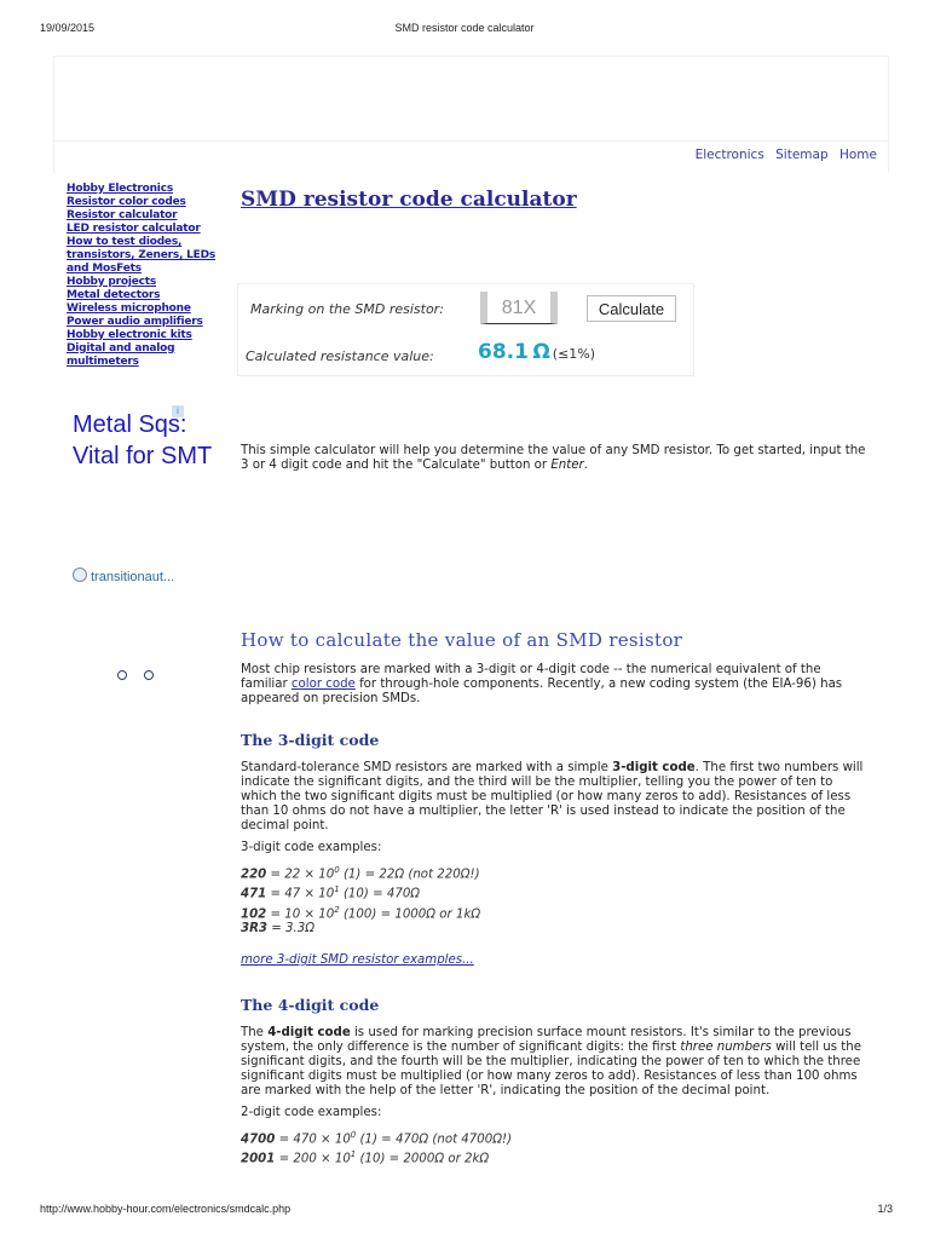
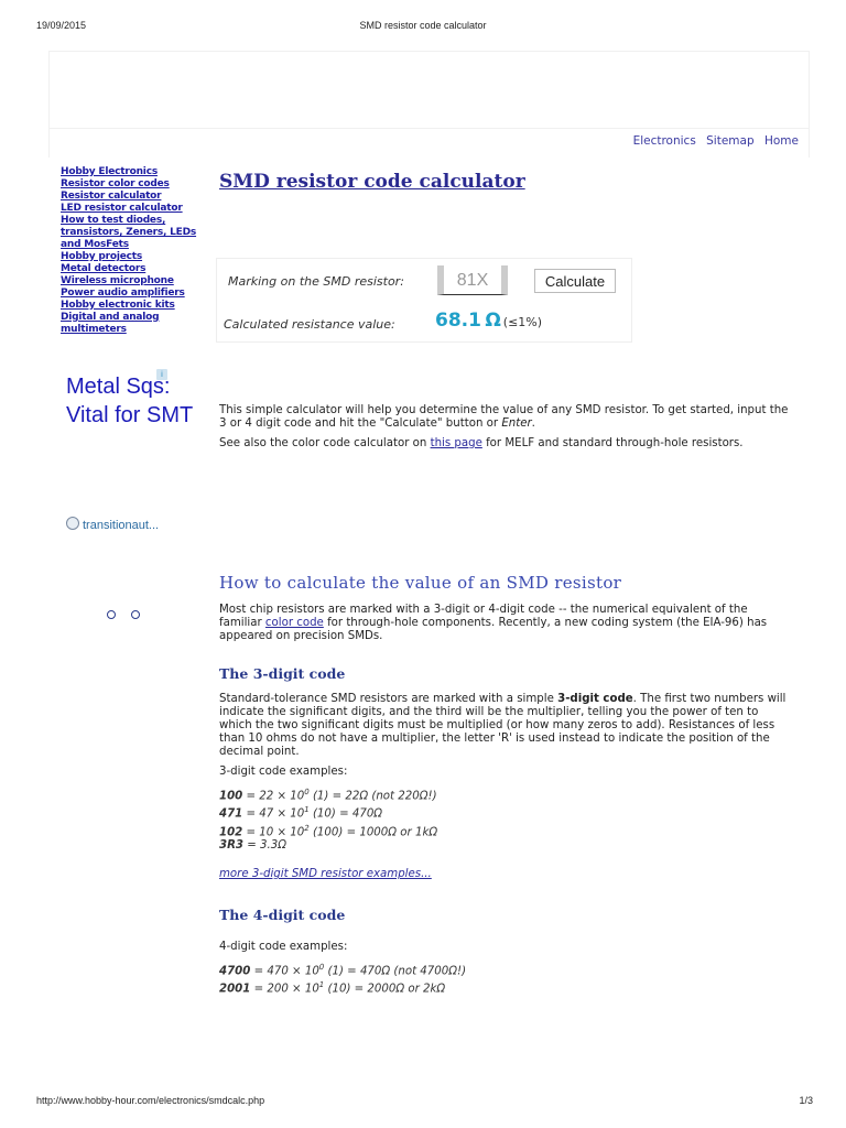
  19/09/2015
  SMD resistor code calculator
  Electronics Sitemap Home
  Hobby Electronics
  Resistor color codes
  Resistor calculator
  LED resistor calculator
  How to test diodes, transistors, Zeners, LEDs and MosFets
  Hobby projects
  Metal detectors
  Wireless microphone
  Power audio amplifiers
  Hobby electronic kits
  Digital and analog multimeters
  Metal Sqs: Vital for SMT
  i
  transitionaut...
  SMD resistor code calculator
  Marking on the SMD resistor:
  81X
  Calculate
  Calculated resistance value:
  68.1 Ω (≤1%)
  This simple calculator will help you determine the value of any SMD resistor. To get started, input the 3 or 4 digit code and hit the "Calculate" button or Enter.
+ See also the color code calculator on this page for MELF and standard through-hole resistors.
  How to calculate the value of an SMD resistor
  Most chip resistors are marked with a 3-digit or 4-digit code -- the numerical equivalent of the familiar color code for through-hole components. Recently, a new coding system (the EIA-96) has appeared on precision SMDs.
  The 3-digit code
  Standard-tolerance SMD resistors are marked with a simple 3-digit code. The first two numbers will indicate the significant digits, and the third will be the multiplier, telling you the power of ten to which the two significant digits must be multiplied (or how many zeros to add). Resistances of less than 10 ohms do not have a multiplier, the letter 'R' is used instead to indicate the position of the decimal point.
  3-digit code examples:
- 220 = 22 × 100 (1) = 22Ω (not 220Ω!)
+ 100 = 22 × 100 (1) = 22Ω (not 220Ω!)
  471 = 47 × 101 (10) = 470Ω
  102 = 10 × 102 (100) = 1000Ω or 1kΩ
  3R3 = 3.3Ω
  more 3-digit SMD resistor examples...
  The 4-digit code
- The 4-digit code is used for marking precision surface mount resistors. It's similar to the previous system, the only difference is the number of significant digits: the first three numbers will tell us the significant digits, and the fourth will be the multiplier, indicating the power of ten to which the three significant digits must be multiplied (or how many zeros to add). Resistances of less than 100 ohms are marked with the help of the letter 'R', indicating the position of the decimal point.
- 2-digit code examples:
+ 4-digit code examples:
  4700 = 470 × 100 (1) = 470Ω (not 4700Ω!)
  2001 = 200 × 101 (10) = 2000Ω or 2kΩ
  http://www.hobby-hour.com/electronics/smdcalc.php
  1/3
